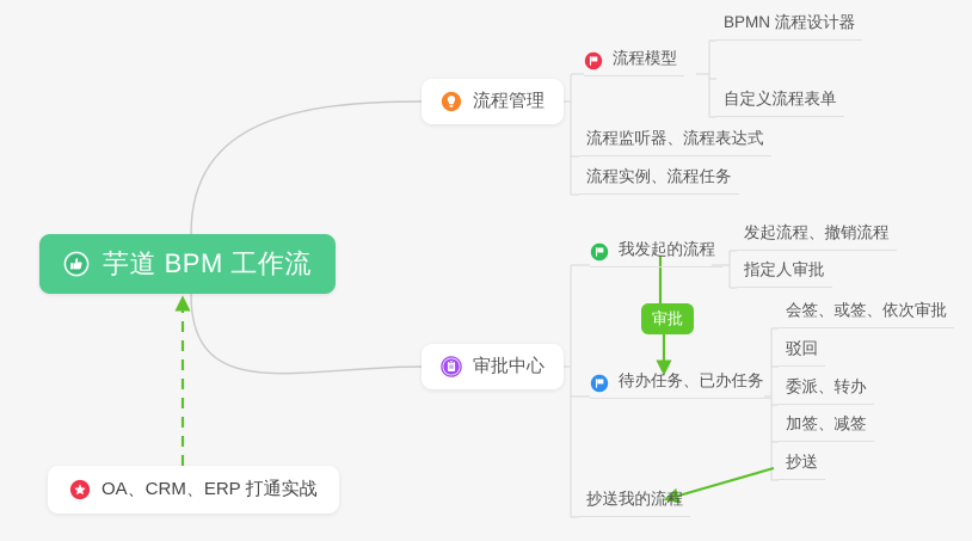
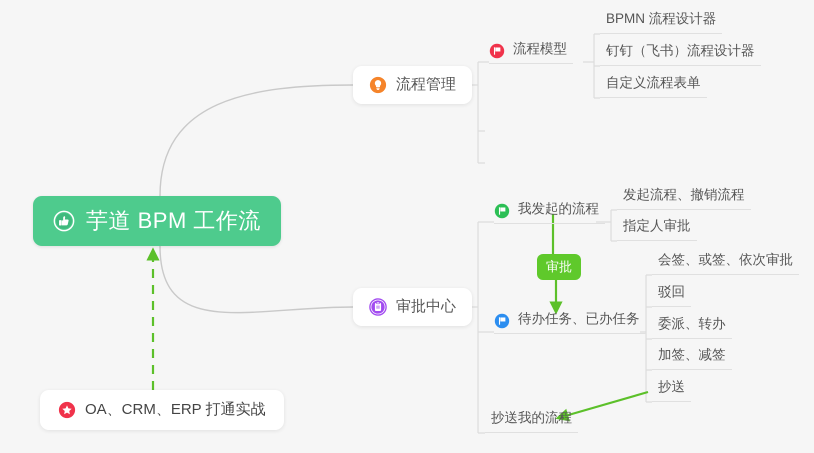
  芋道 BPM 工作流
  流程管理
  流程模型
  BPMN 流程设计器
+ 钉钉（飞书）流程设计器
  自定义流程表单
- 流程监听器、流程表达式
- 流程实例、流程任务
  审批中心
  我发起的流程
  发起流程、撤销流程
  指定人审批
  待办任务、已办任务
  会签、或签、依次审批
  驳回
  委派、转办
  加签、减签
  抄送
  抄送我的流程
  审批
  OA、CRM、ERP 打通实战
